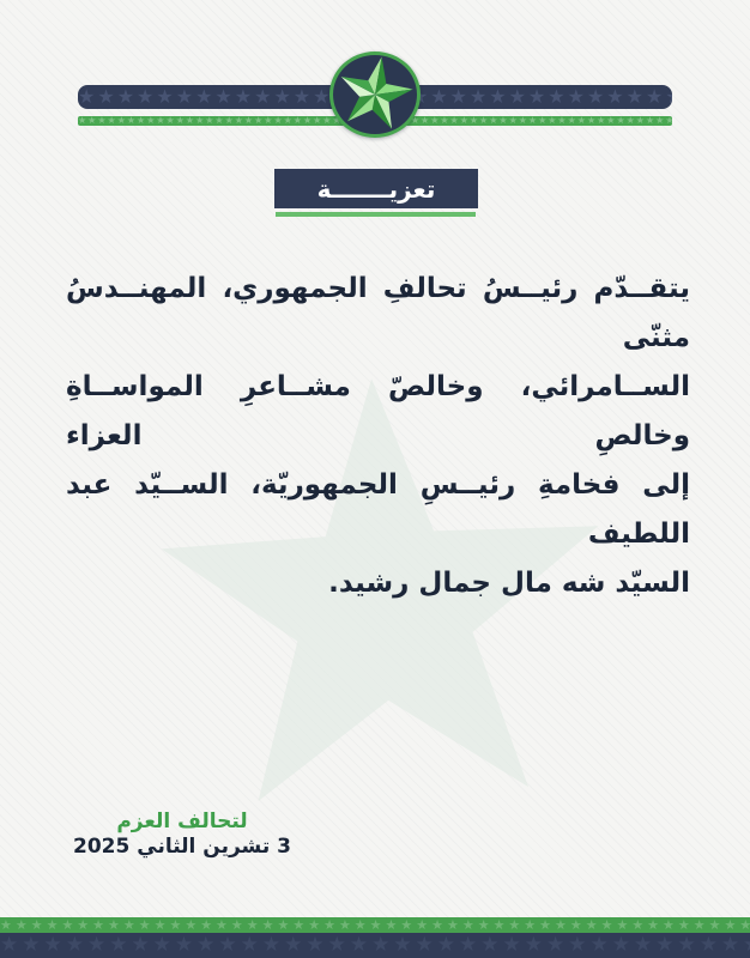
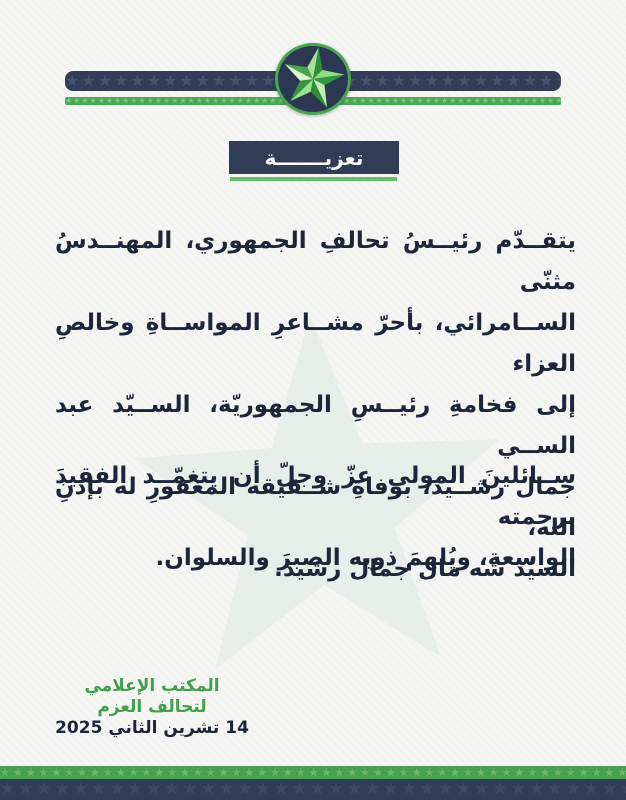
  تعزيـــــــة
  يتقــدّم رئيــسُ تحالفِ الجمهوري، المهنــدسُ مثنّى
- الســامرائي، وخالصّ مشــاعرِ المواســاةِ وخالصِ العزاء
+ الســامرائي، بأحرّ مشــاعرِ المواســاةِ وخالصِ العزاء
- إلى فخامةِ رئيــسِ الجمهوريّة، الســيّد عبد اللطيف
+ إلى فخامةِ رئيــسِ الجمهوريّة، الســيّد عبد الســي
+ جمال رشــيد، بوفاةِ شــقيقه المغفورِ له بإذنِ الله،
  السيّد شه مال جمال رشيد.
+ ســائلينَ المولى عزّ وجلّ أن يتغمّــد الفقيدَ برحمته
+ الواسعة، ويُلهمَ ذويه الصبرَ والسلوان.
+ المكتب الإعلامي
  لتحالف العزم
- 3 تشرين الثاني 2025
+ 14 تشرين الثاني 2025
  ★★★★★★★★★★★★★★★★★★★★★★★★★★★★★★★★★★★★★★★★★★★★★★★★★
